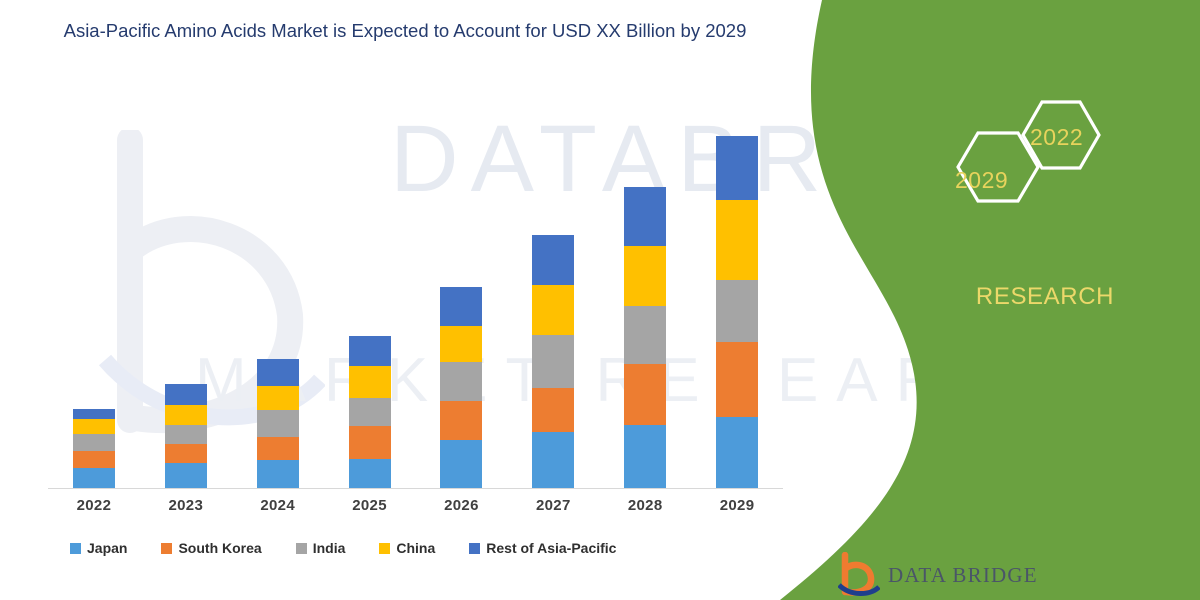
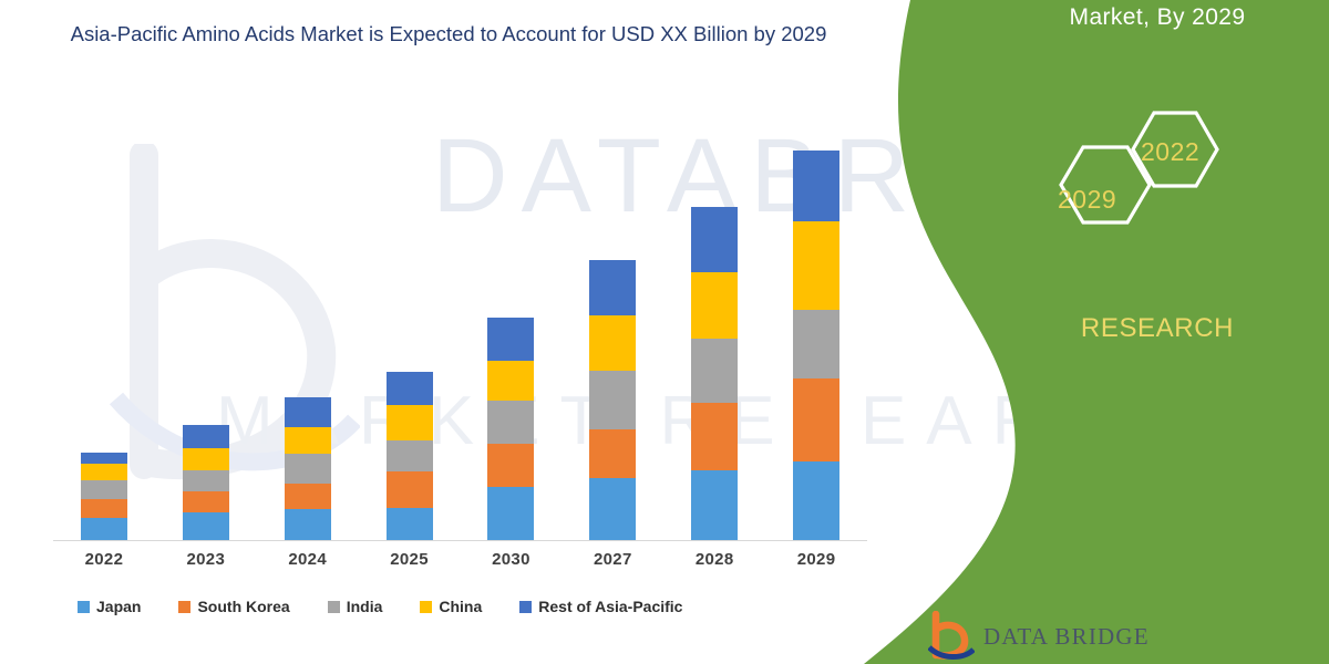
  Asia-Pacific Amino Acids Market is Expected to Account for USD XX Billion by 2029
  2022
  2023
  2024
  2025
- 2026
+ 2030
  2027
  2028
  2029
  Japan
  South Korea
  India
  China
  Rest of Asia-Pacific
+ Market, By 2029
  2029
  2022
  RESEARCH
  DATA BRIDGE
